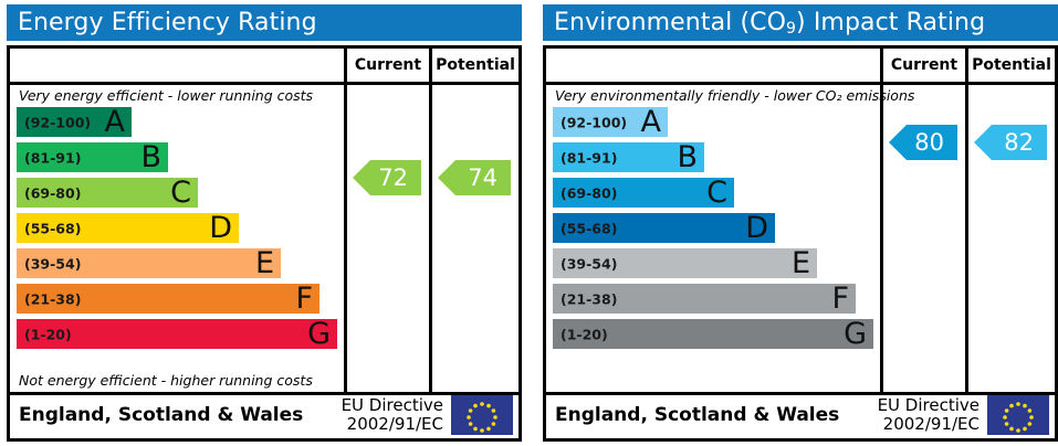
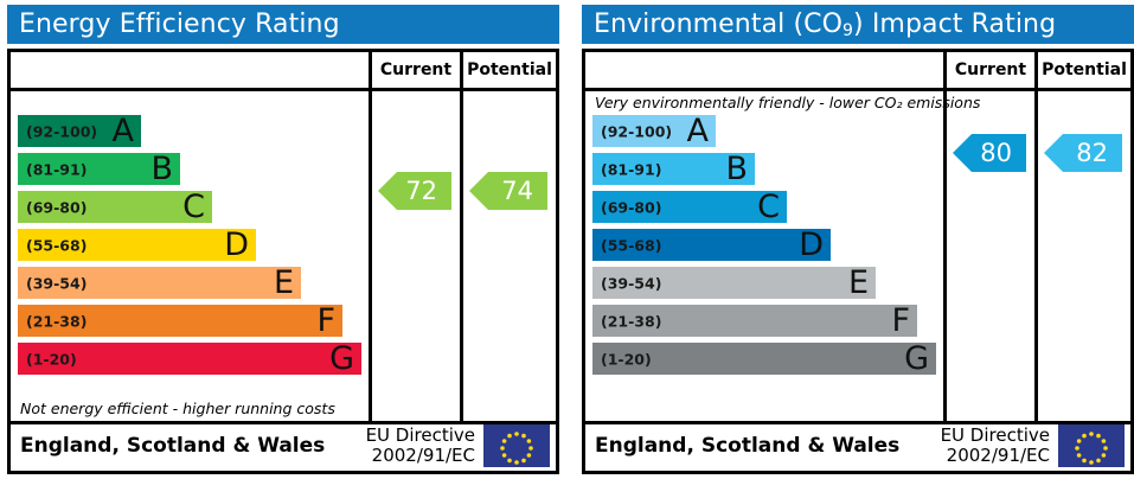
  Energy Efficiency Rating
  Current
  Potential
- Very energy efficient - lower running costs
  Not energy efficient - higher running costs
  (92-100)
  A
  (81-91)
  B
  (69-80)
  C
  (55-68)
  D
  (39-54)
  E
  (21-38)
  F
  (1-20)
  G
  72
  74
  England, Scotland & Wales
  EU Directive
  2002/91/EC
  Environmental (CO9) Impact Rating
  Current
  Potential
  Very environmentally friendly - lower CO₂ emissions
  (92-100)
  A
  (81-91)
  B
  (69-80)
  C
  (55-68)
  D
  (39-54)
  E
  (21-38)
  F
  (1-20)
  G
  80
  82
  England, Scotland & Wales
  EU Directive
  2002/91/EC
